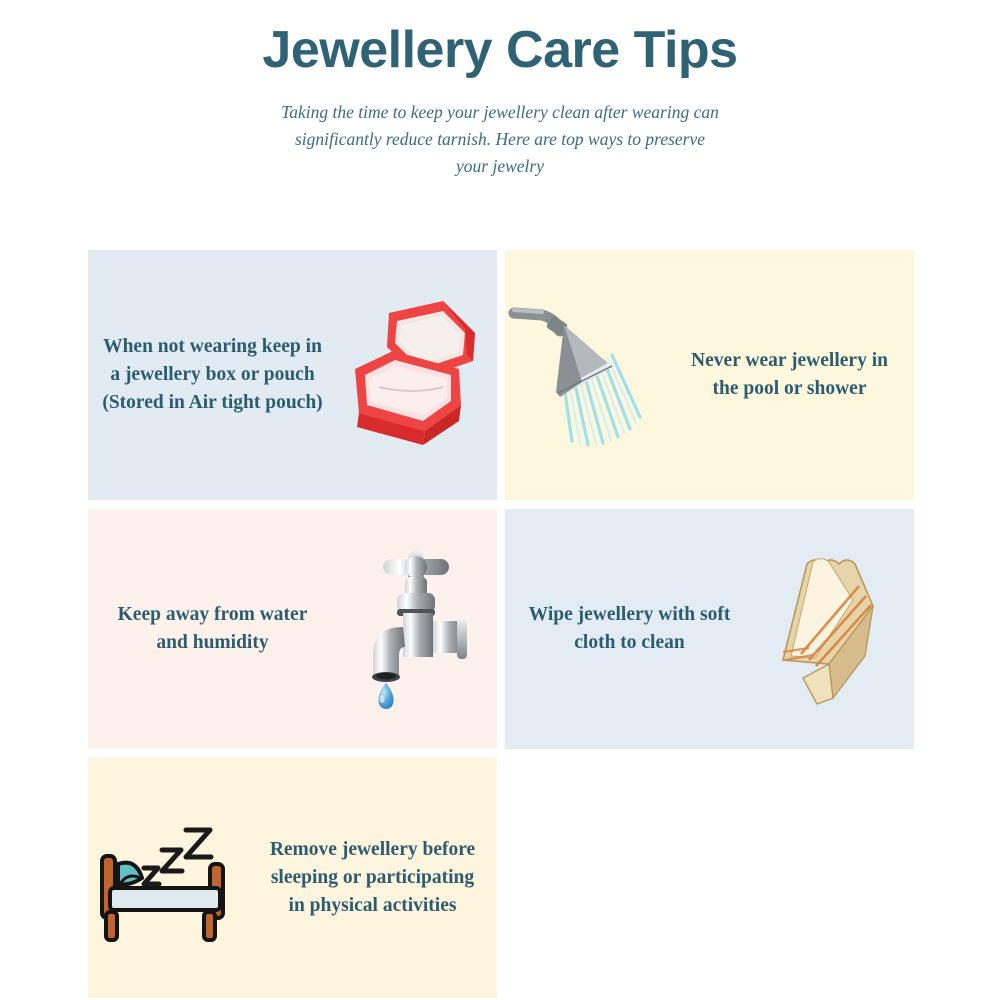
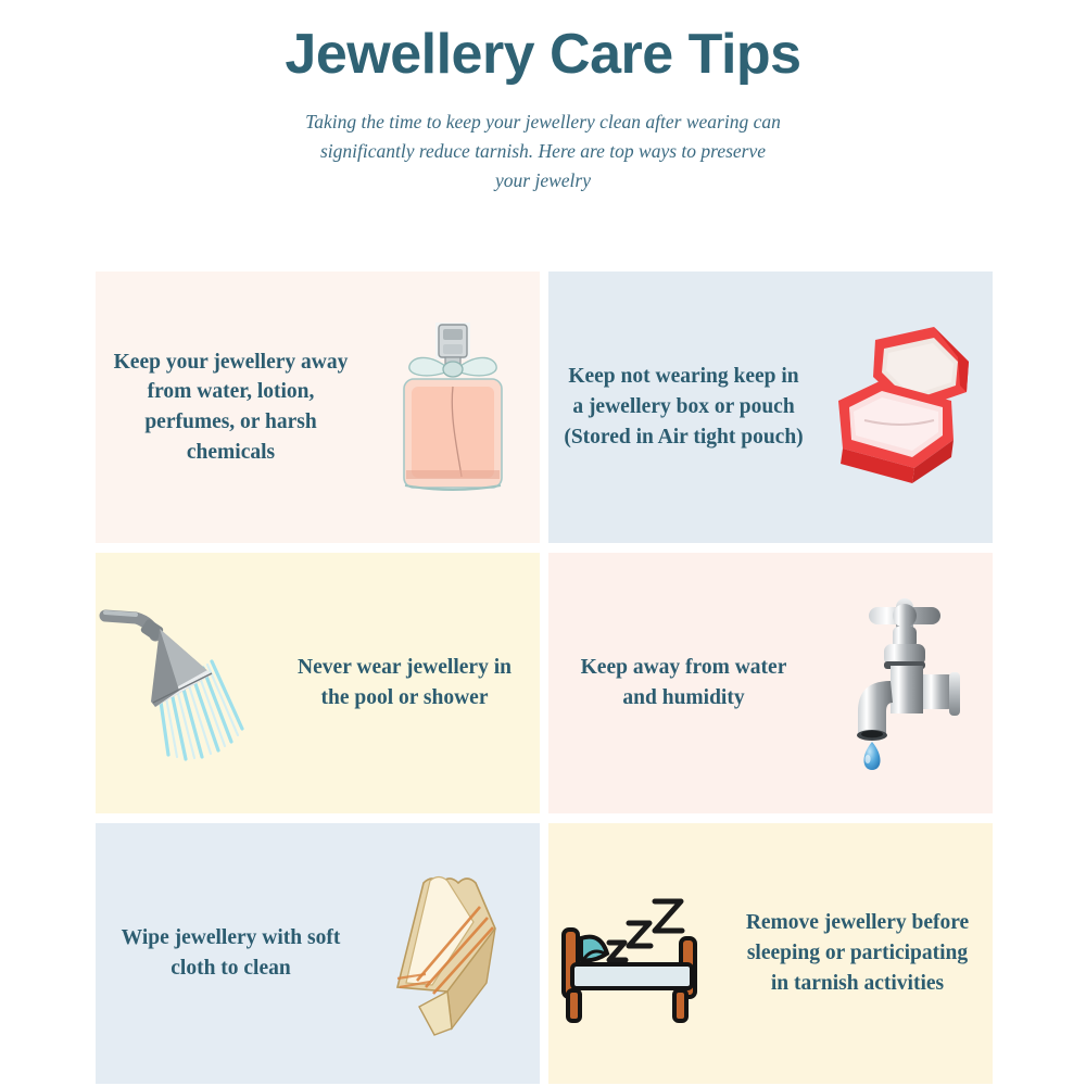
  Jewellery Care Tips
  Taking the time to keep your jewellery clean after wearing can significantly reduce tarnish. Here are top ways to preserve your jewelry
+ Keep your jewellery away from water, lotion, perfumes, or harsh chemicals
- When not wearing keep in a jewellery box or pouch (Stored in Air tight pouch)
+ Keep not wearing keep in a jewellery box or pouch (Stored in Air tight pouch)
  Never wear jewellery in the pool or shower
  Keep away from water and humidity
  Wipe jewellery with soft cloth to clean
- Remove jewellery before sleeping or participating in physical activities
+ Remove jewellery before sleeping or participating in tarnish activities
